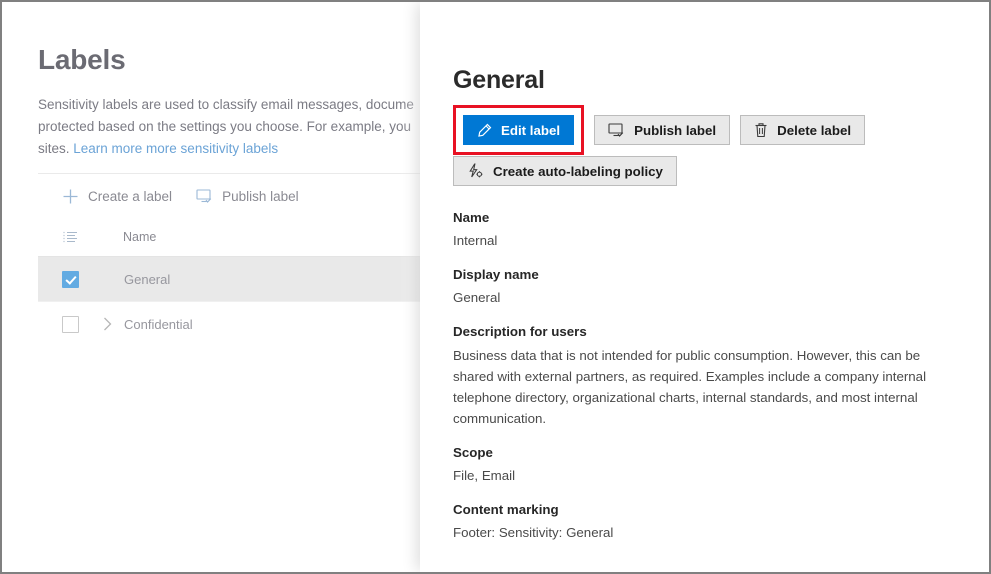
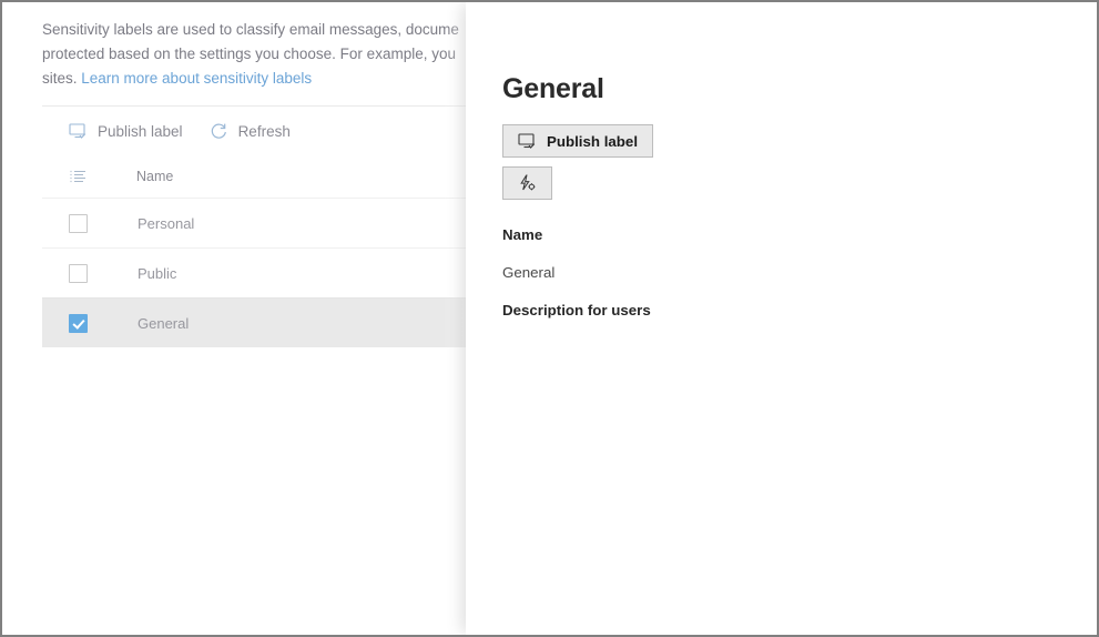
- Labels
  Sensitivity labels are used to classify email messages, docu
  protected based on the settings you choose. For example, y
- sites. Learn more more sensitivity labels
+ sites. Learn more about sensitivity labels
- Create a label
  Publish label
+ Refresh
  Name
+ Personal
+ Public
  General
- Confidential
  General
- Edit label
  Publish label
- Delete label
- Create auto-labeling policy
  Name
- Internal
- Display name
  General
  Description for users
- Business data that is not intended for public consumption. However, this can be shared with external partners, as required. Examples include a company internal telephone directory, organizational charts, internal standards, and most internal communication.
- Scope
- File, Email
- Content marking
- Footer: Sensitivity: General
